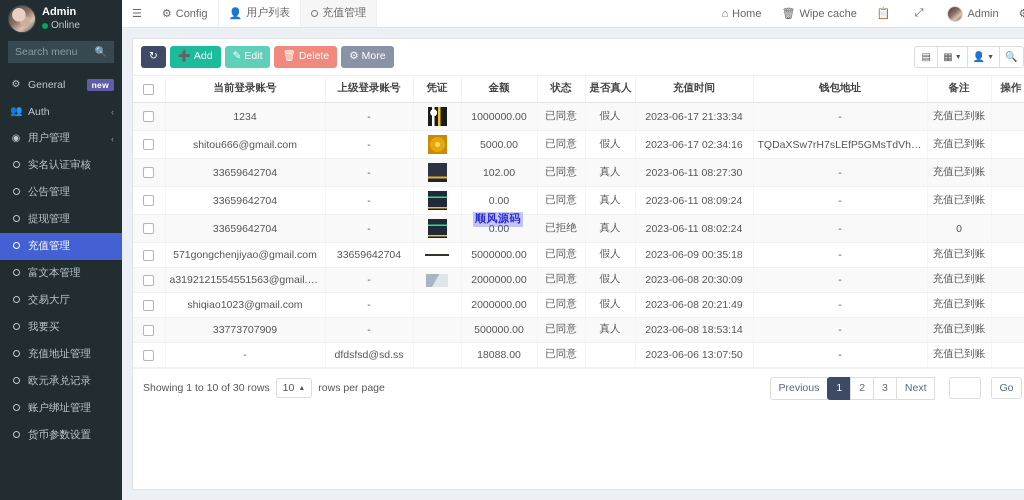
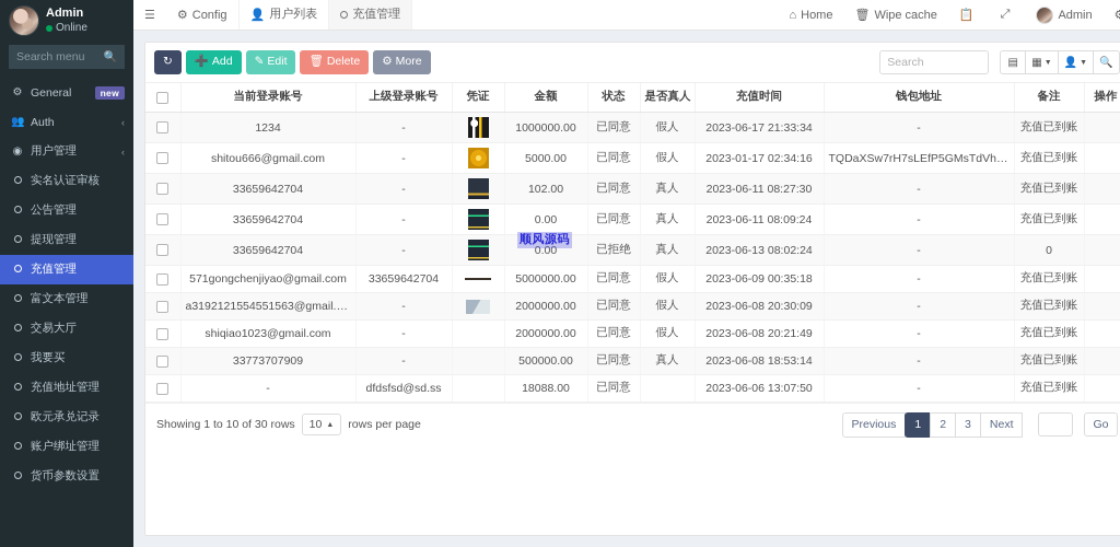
  Admin
  Online
  Search menu
  🔍
  ⚙
  General
  new
  👥
  Auth
  ‹
  ◉
  用户管理
  ‹
  实名认证审核
  公告管理
  提现管理
  充值管理
  富文本管理
  交易大厅
  我要买
  充值地址管理
  欧元承兑记录
  账户绑址管理
  货币参数设置
  ☰
  ⚙
  Config
  👤
  用户列表
  充值管理
  ⌂
  Home
  🗑
  Wipe cache
  📋
  ⤢
  Admin
  ↻
  ➕
  Add
  ✎
  Edit
  🗑
  Delete
  ⚙
  More
+ Search
  ▤
  ▦
  👤
  🔍
  	当前登录账号	上级登录账号	凭证	金额	状态	是否真人	充值时间	钱包地址	备注	操作
  	1234	-		1000000.00	已同意	假人	2023-06-17 21:33:34	-	充值已到账
- 	shitou666@gmail.com	-		5000.00	已同意	假人	2023-06-17 02:34:16	TQDaXSw7rH7sLEfP5GMsTdVhDC	充值已到账
+ 	shitou666@gmail.com	-		5000.00	已同意	假人	2023-01-17 02:34:16	TQDaXSw7rH7sLEfP5GMsTdVhDC	充值已到账
  	33659642704	-		102.00	已同意	真人	2023-06-11 08:27:30	-	充值已到账
  	33659642704	-		0.00	已同意	真人	2023-06-11 08:09:24	-	充值已到账
- 	33659642704	-		0.00	已拒绝	真人	2023-06-11 08:02:24	-	0
+ 	33659642704	-		0.00	已拒绝	真人	2023-06-13 08:02:24	-	0
  	571gongchenjiyao@gmail.com	33659642704		5000000.00	已同意	假人	2023-06-09 00:35:18	-	充值已到账
  	a3192121554551563@gmail.com	-		2000000.00	已同意	假人	2023-06-08 20:30:09	-	充值已到账
  	shiqiao1023@gmail.com	-		2000000.00	已同意	假人	2023-06-08 20:21:49	-	充值已到账
  	33773707909	-		500000.00	已同意	真人	2023-06-08 18:53:14	-	充值已到账
  	-	dfdsfsd@sd.ss		18088.00	已同意		2023-06-06 13:07:50	-	充值已到账
  顺风源码
  Showing 1 to 10 of 30 rows
  10
  rows per page
  Previous
  1
  2
  3
  Next
  Go
